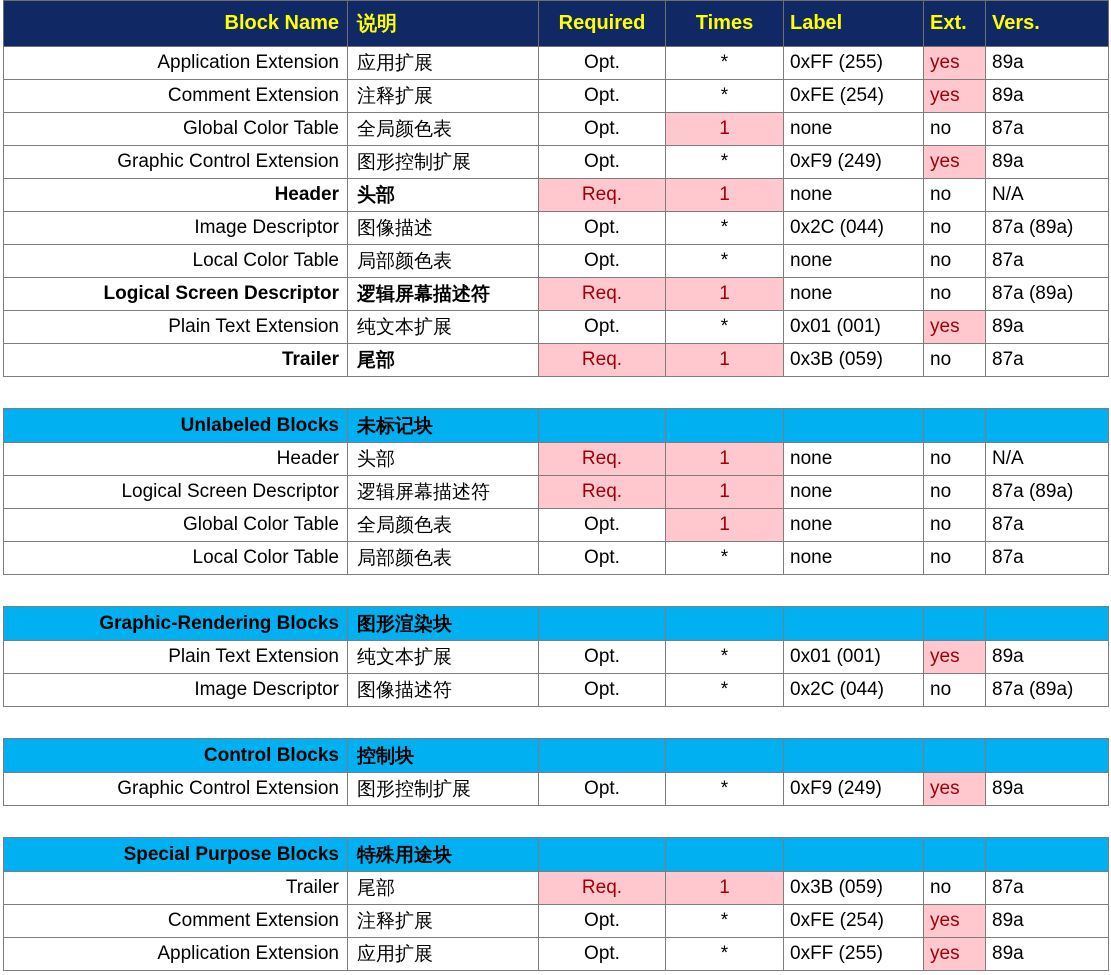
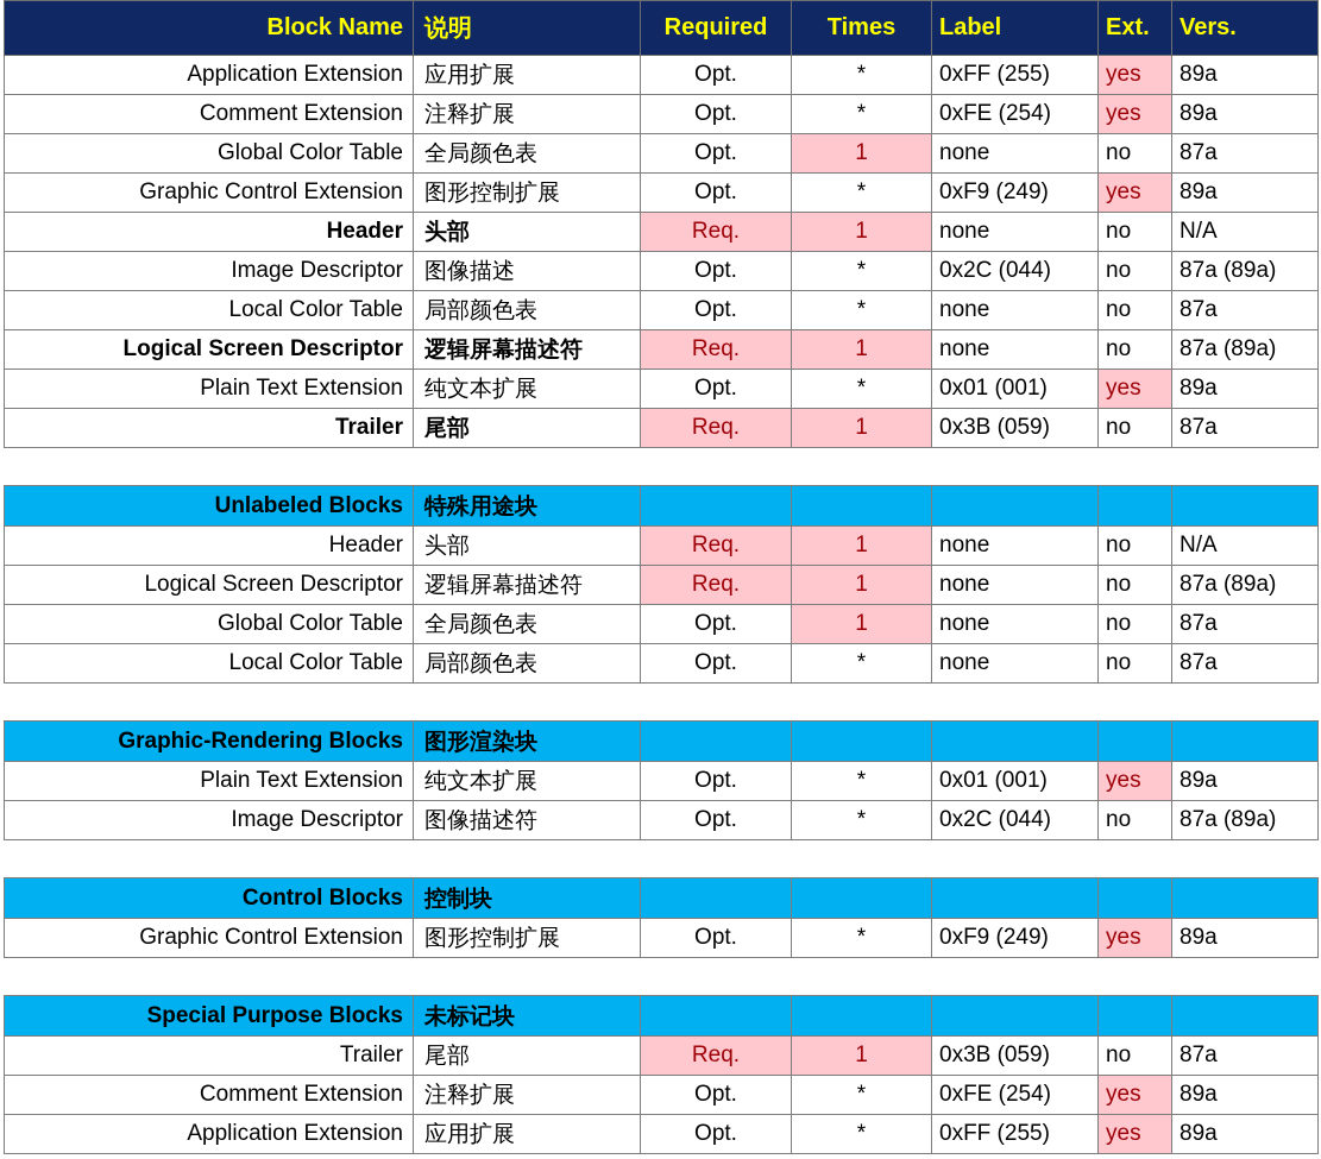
  Block Name	说明	Required	Times	Label	Ext.	Vers.
  Application Extension	应用扩展	Opt.	*	0xFF (255)	yes	89a
  Comment Extension	注释扩展	Opt.	*	0xFE (254)	yes	89a
  Global Color Table	全局颜色表	Opt.	1	none	no	87a
  Graphic Control Extension	图形控制扩展	Opt.	*	0xF9 (249)	yes	89a
  Header	头部	Req.	1	none	no	N/A
  Image Descriptor	图像描述	Opt.	*	0x2C (044)	no	87a (89a)
  Local Color Table	局部颜色表	Opt.	*	none	no	87a
  Logical Screen Descriptor	逻辑屏幕描述符	Req.	1	none	no	87a (89a)
  Plain Text Extension	纯文本扩展	Opt.	*	0x01 (001)	yes	89a
  Trailer	尾部	Req.	1	0x3B (059)	no	87a
- Unlabeled Blocks	未标记块
+ Unlabeled Blocks	特殊用途块
  Header	头部	Req.	1	none	no	N/A
  Logical Screen Descriptor	逻辑屏幕描述符	Req.	1	none	no	87a (89a)
  Global Color Table	全局颜色表	Opt.	1	none	no	87a
  Local Color Table	局部颜色表	Opt.	*	none	no	87a
  Graphic-Rendering Blocks	图形渲染块
  Plain Text Extension	纯文本扩展	Opt.	*	0x01 (001)	yes	89a
  Image Descriptor	图像描述符	Opt.	*	0x2C (044)	no	87a (89a)
  Control Blocks	控制块
  Graphic Control Extension	图形控制扩展	Opt.	*	0xF9 (249)	yes	89a
- Special Purpose Blocks	特殊用途块
+ Special Purpose Blocks	未标记块
  Trailer	尾部	Req.	1	0x3B (059)	no	87a
  Comment Extension	注释扩展	Opt.	*	0xFE (254)	yes	89a
  Application Extension	应用扩展	Opt.	*	0xFF (255)	yes	89a
